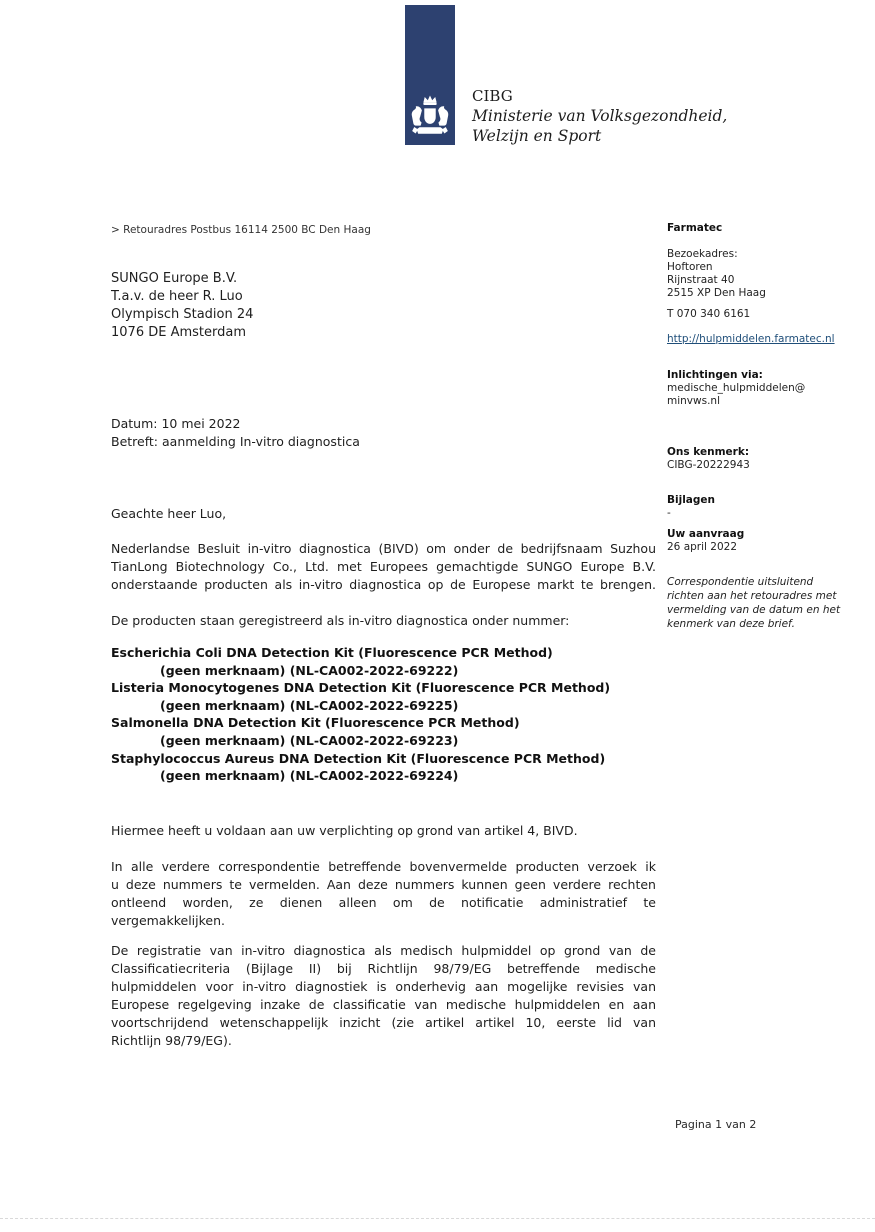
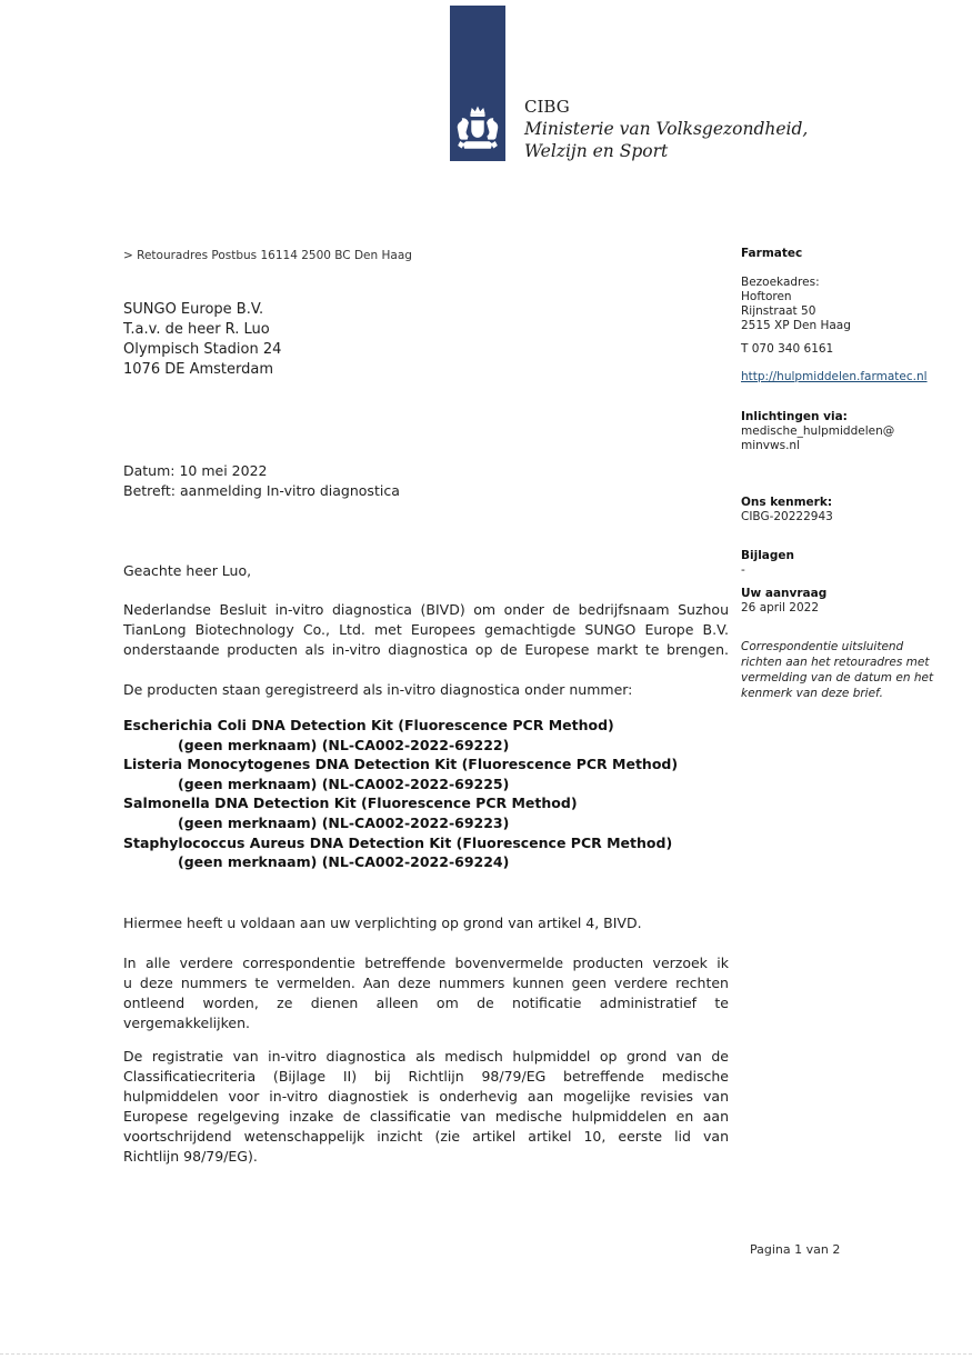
  CIBG
  Ministerie van Volksgezondheid,
  Welzijn en Sport
  > Retouradres Postbus 16114 2500 BC Den Haag
  SUNGO Europe B.V.
  T.a.v. de heer R. Luo
  Olympisch Stadion 24
  1076 DE Amsterdam
  Datum: 10 mei 2022
  Betreft: aanmelding In-vitro diagnostica
  Geachte heer Luo,
  Nederlandse Besluit in-vitro diagnostica (BIVD) om onder de bedrijfsnaam Suzhou
  TianLong Biotechnology Co., Ltd. met Europees gemachtigde SUNGO Europe B.V.
  onderstaande producten als in-vitro diagnostica op de Europese markt te brengen.
  De producten staan geregistreerd als in-vitro diagnostica onder nummer:
  Escherichia Coli DNA Detection Kit (Fluorescence PCR Method)
  (geen merknaam) (NL-CA002-2022-69222)
  Listeria Monocytogenes DNA Detection Kit (Fluorescence PCR Method)
  (geen merknaam) (NL-CA002-2022-69225)
  Salmonella DNA Detection Kit (Fluorescence PCR Method)
  (geen merknaam) (NL-CA002-2022-69223)
  Staphylococcus Aureus DNA Detection Kit (Fluorescence PCR Method)
  (geen merknaam) (NL-CA002-2022-69224)
  Hiermee heeft u voldaan aan uw verplichting op grond van artikel 4, BIVD.
  In alle verdere correspondentie betreffende bovenvermelde producten verzoek ik
  u deze nummers te vermelden. Aan deze nummers kunnen geen verdere rechten
  ontleend worden, ze dienen alleen om de notificatie administratief te
  vergemakkelijken.
  De registratie van in-vitro diagnostica als medisch hulpmiddel op grond van de
  Classificatiecriteria (Bijlage II) bij Richtlijn 98/79/EG betreffende medische
  hulpmiddelen voor in-vitro diagnostiek is onderhevig aan mogelijke revisies van
  Europese regelgeving inzake de classificatie van medische hulpmiddelen en aan
  voortschrijdend wetenschappelijk inzicht (zie artikel artikel 10, eerste lid van
  Richtlijn 98/79/EG).
  Farmatec
  Bezoekadres:
  Hoftoren
- Rijnstraat 40
+ Rijnstraat 50
  2515 XP Den Haag
  T 070 340 6161
  http://hulpmiddelen.farmatec.nl
  Inlichtingen via:
  medische_hulpmiddelen@
  minvws.nl
  Ons kenmerk:
  CIBG-20222943
  Bijlagen
  -
  Uw aanvraag
  26 april 2022
  Correspondentie uitsluitend richten aan het retouradres met vermelding van de datum en het kenmerk van deze brief.
  Pagina 1 van 2
